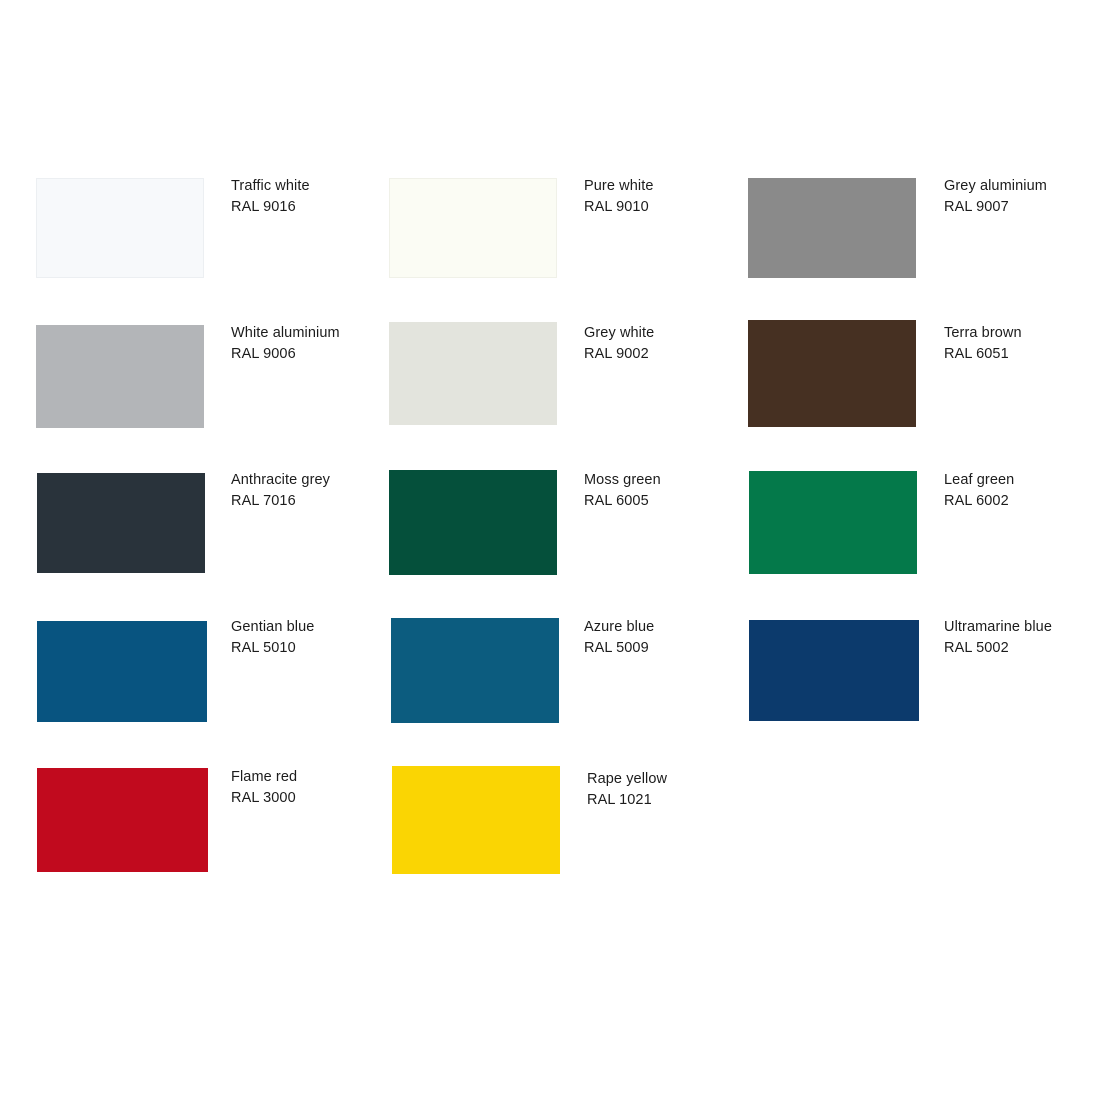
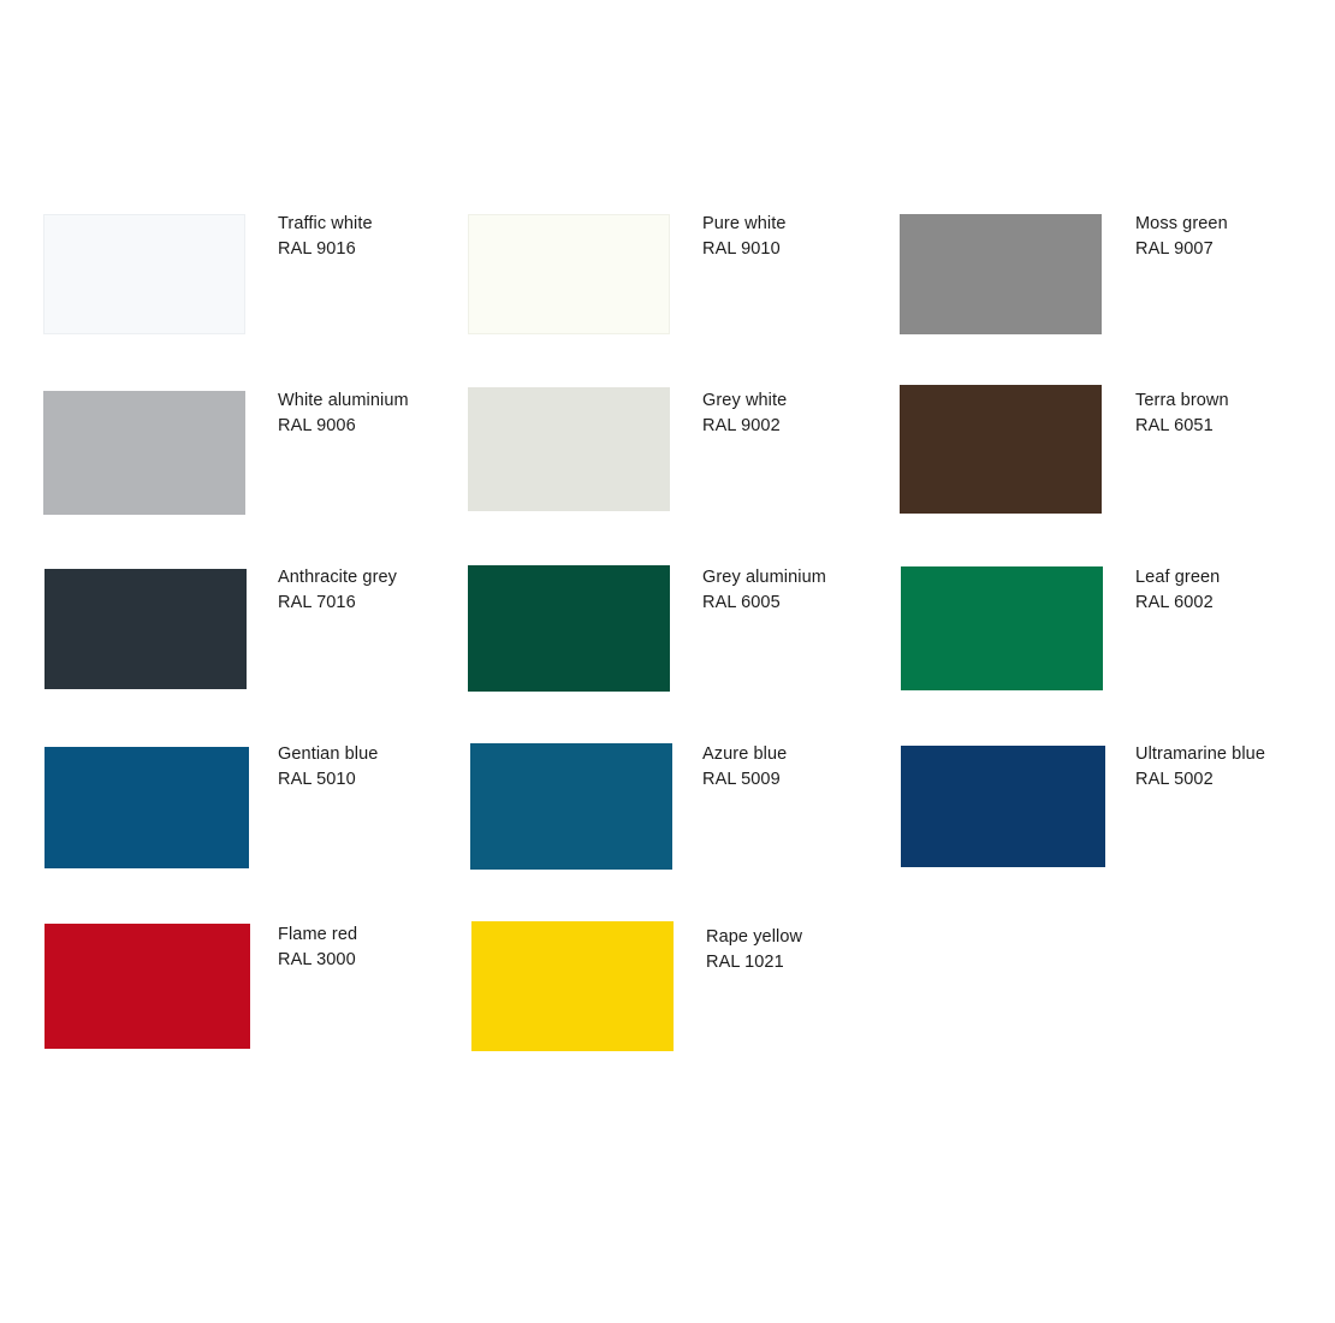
  Traffic white
  RAL 9016
  Pure white
  RAL 9010
- Grey aluminium
+ Moss green
  RAL 9007
  White aluminium
  RAL 9006
  Grey white
  RAL 9002
  Terra brown
  RAL 6051
  Anthracite grey
  RAL 7016
- Moss green
+ Grey aluminium
  RAL 6005
  Leaf green
  RAL 6002
  Gentian blue
  RAL 5010
  Azure blue
  RAL 5009
  Ultramarine blue
  RAL 5002
  Flame red
  RAL 3000
  Rape yellow
  RAL 1021
